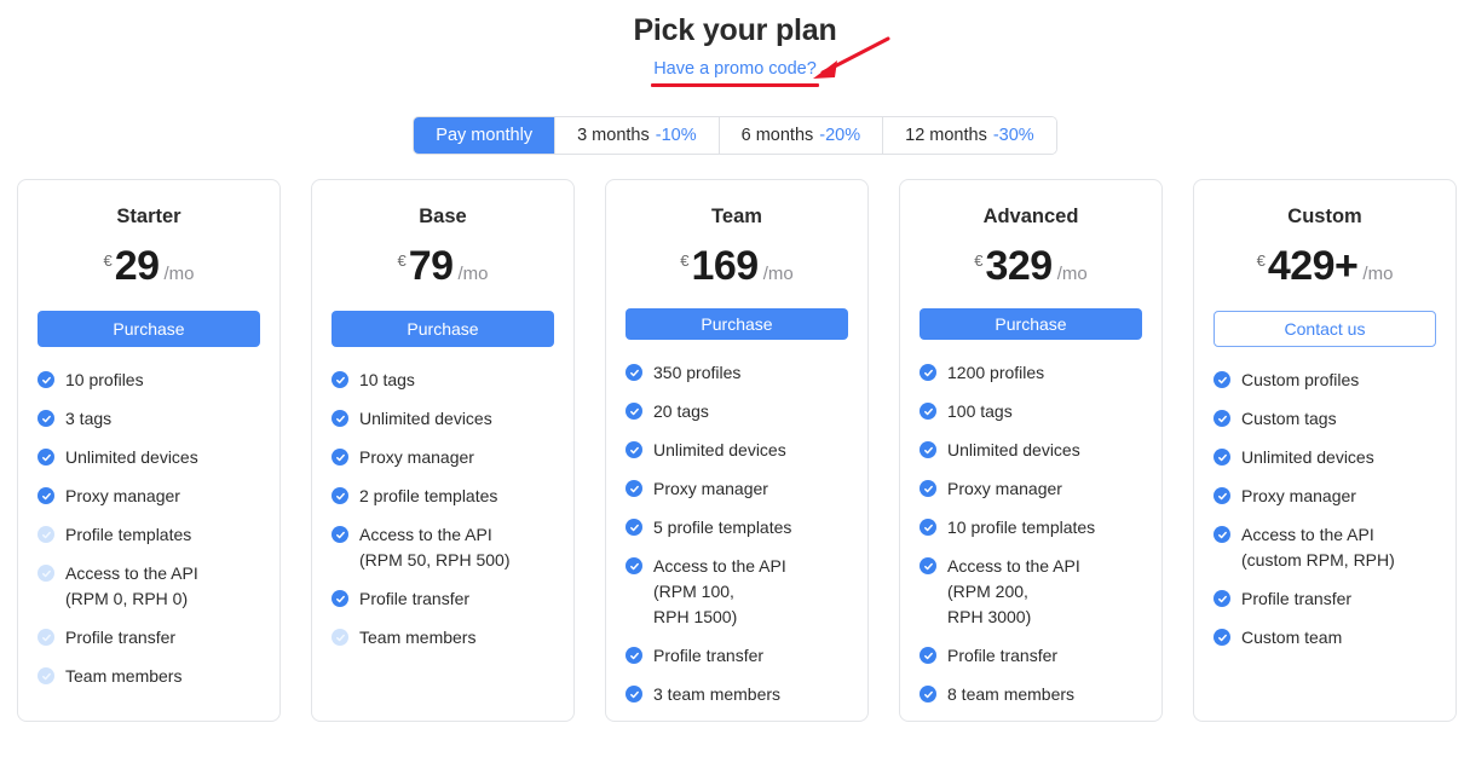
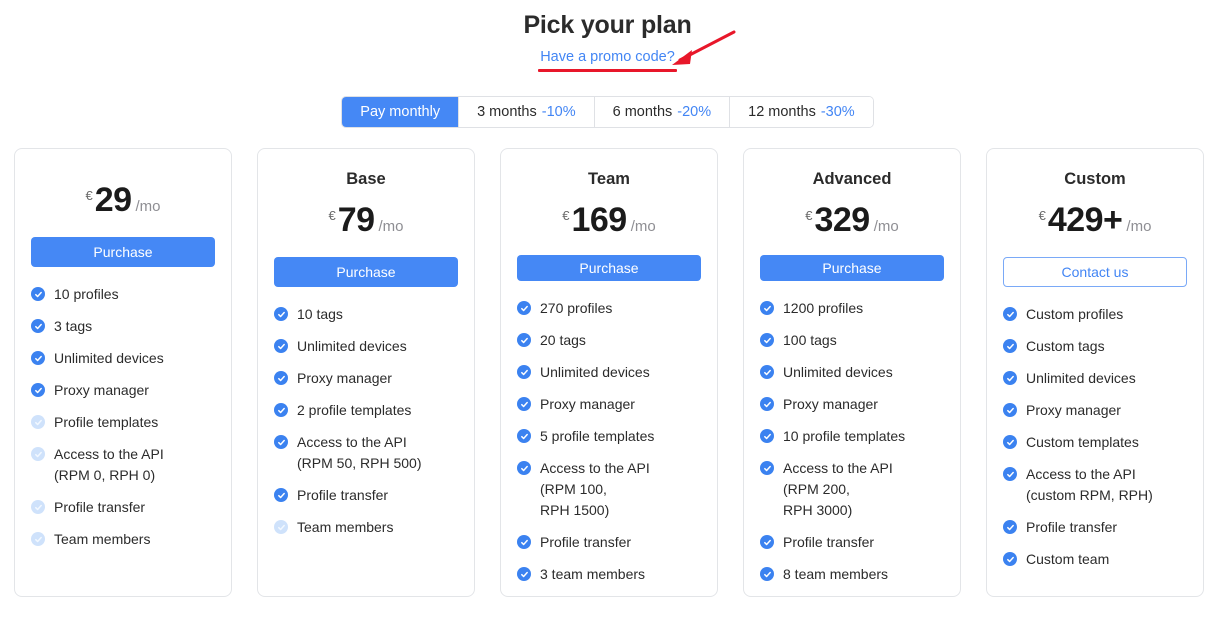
  Pick your plan
  Have a promo code?
  Pay monthly
  3 months
  -10%
  6 months
  -20%
  12 months
  -30%
- Starter
  €
  29
  /mo
  Purchase
  10 profiles
  3 tags
  Unlimited devices
  Proxy manager
  Profile templates
  Access to the API
  (RPM 0, RPH 0)
  Profile transfer
  Team members
  Base
  €
  79
  /mo
  Purchase
  10 tags
  Unlimited devices
  Proxy manager
  2 profile templates
  Access to the API
  (RPM 50, RPH 500)
  Profile transfer
  Team members
  Team
  €
  169
  /mo
  Purchase
- 350 profiles
+ 270 profiles
  20 tags
  Unlimited devices
  Proxy manager
  5 profile templates
  Access to the API
  (RPM 100,
  RPH 1500)
  Profile transfer
  3 team members
  Advanced
  €
  329
  /mo
  Purchase
  1200 profiles
  100 tags
  Unlimited devices
  Proxy manager
  10 profile templates
  Access to the API
  (RPM 200,
  RPH 3000)
  Profile transfer
  8 team members
  Custom
  €
  429+
  /mo
  Contact us
  Custom profiles
  Custom tags
  Unlimited devices
  Proxy manager
+ Custom templates
  Access to the API
  (custom RPM, RPH)
  Profile transfer
  Custom team
